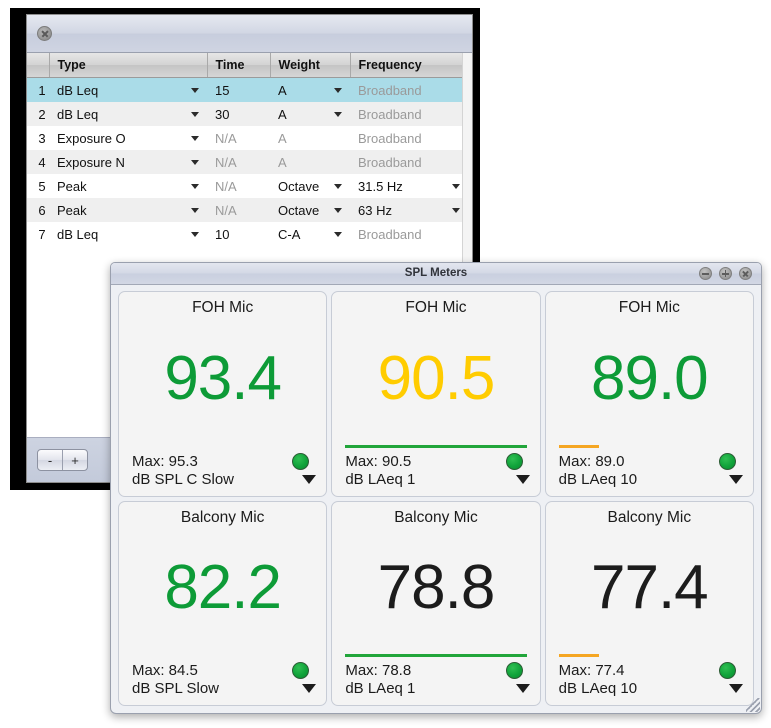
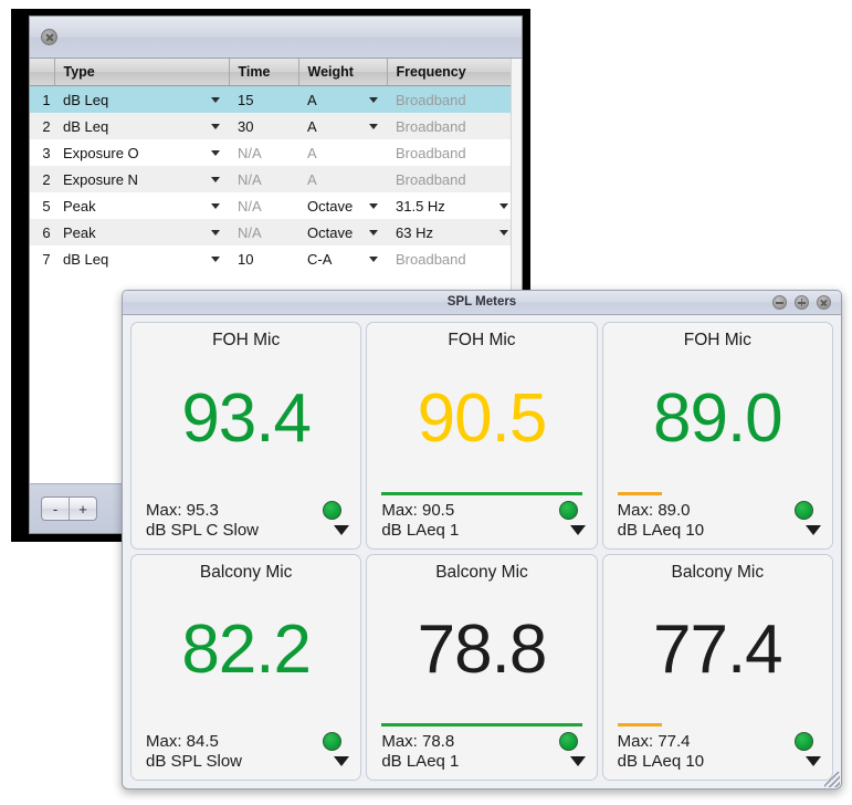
  	Type	Time	Weight	Frequency
  1	dB Leq	15	A	Broadband
  2	dB Leq	30	A	Broadband
  3	Exposure O	N/A	A	Broadband
- 4	Exposure N	N/A	A	Broadband
+ 2	Exposure N	N/A	A	Broadband
  5	Peak	N/A	Octave	31.5 Hz
  6	Peak	N/A	Octave	63 Hz
  7	dB Leq	10	C-A	Broadband
  -
  +
  SPL Meters
  FOH Mic
  93.4
  Max: 95.3
  dB SPL C Slow
  FOH Mic
  90.5
  Max: 90.5
  dB LAeq 1
  FOH Mic
  89.0
  Max: 89.0
  dB LAeq 10
  Balcony Mic
  82.2
  Max: 84.5
  dB SPL Slow
  Balcony Mic
  78.8
  Max: 78.8
  dB LAeq 1
  Balcony Mic
  77.4
  Max: 77.4
  dB LAeq 10
